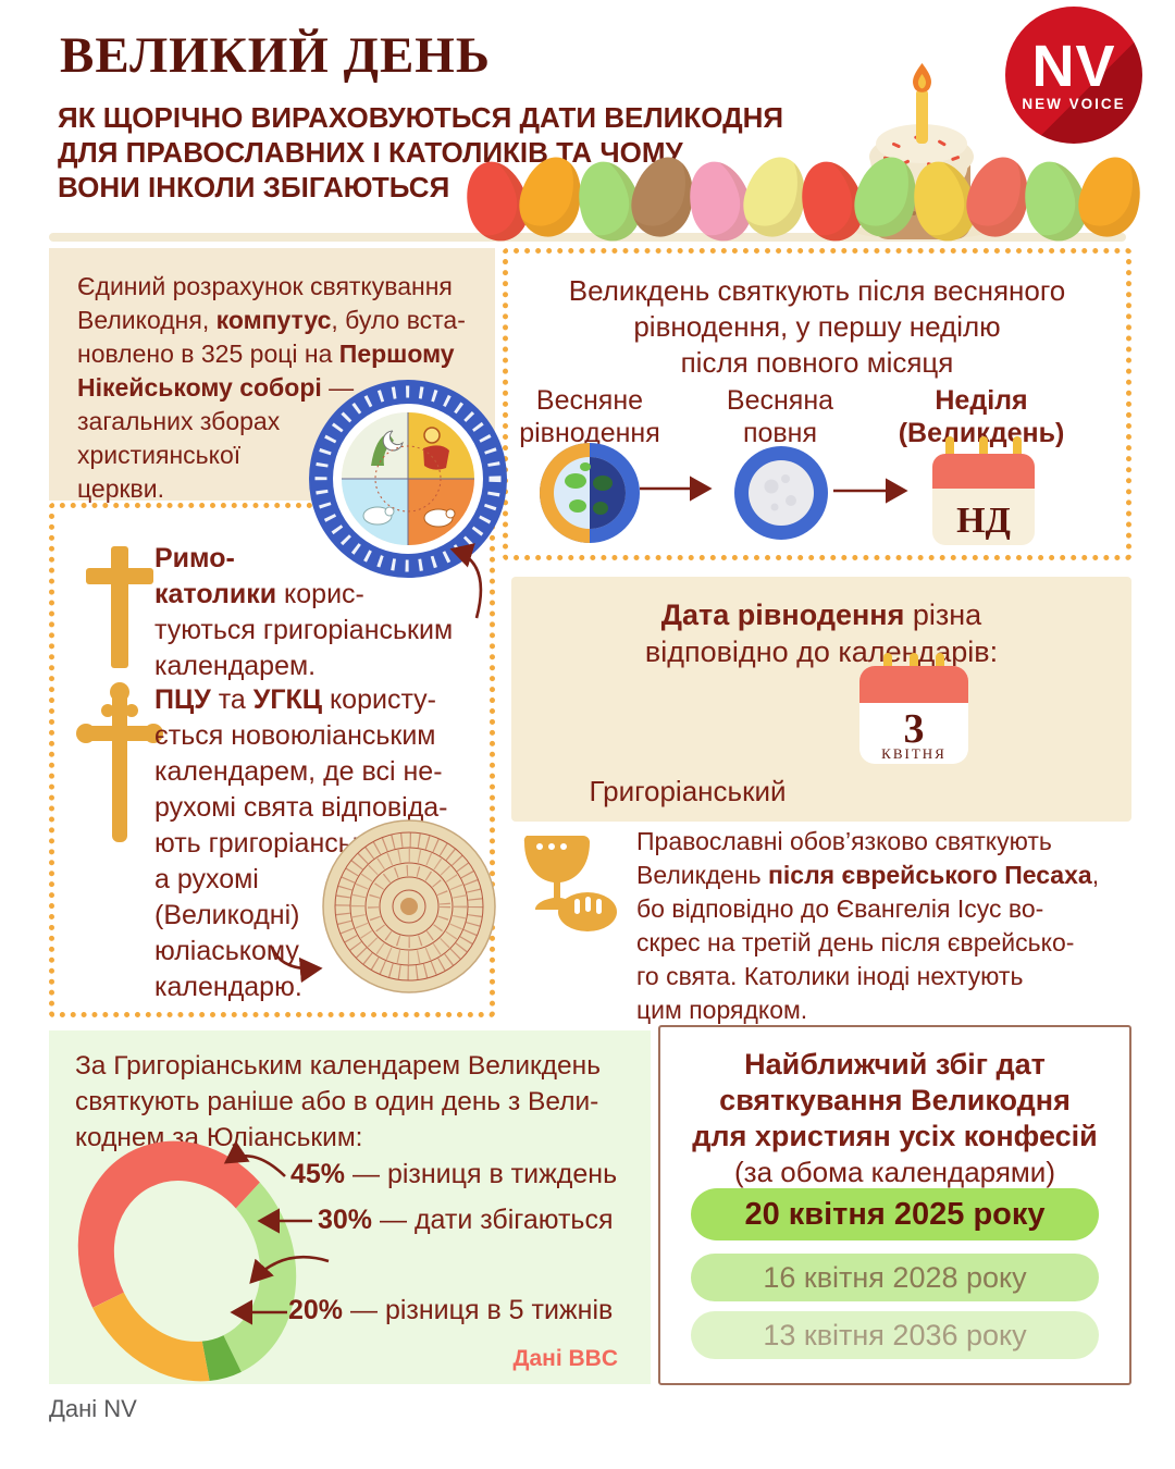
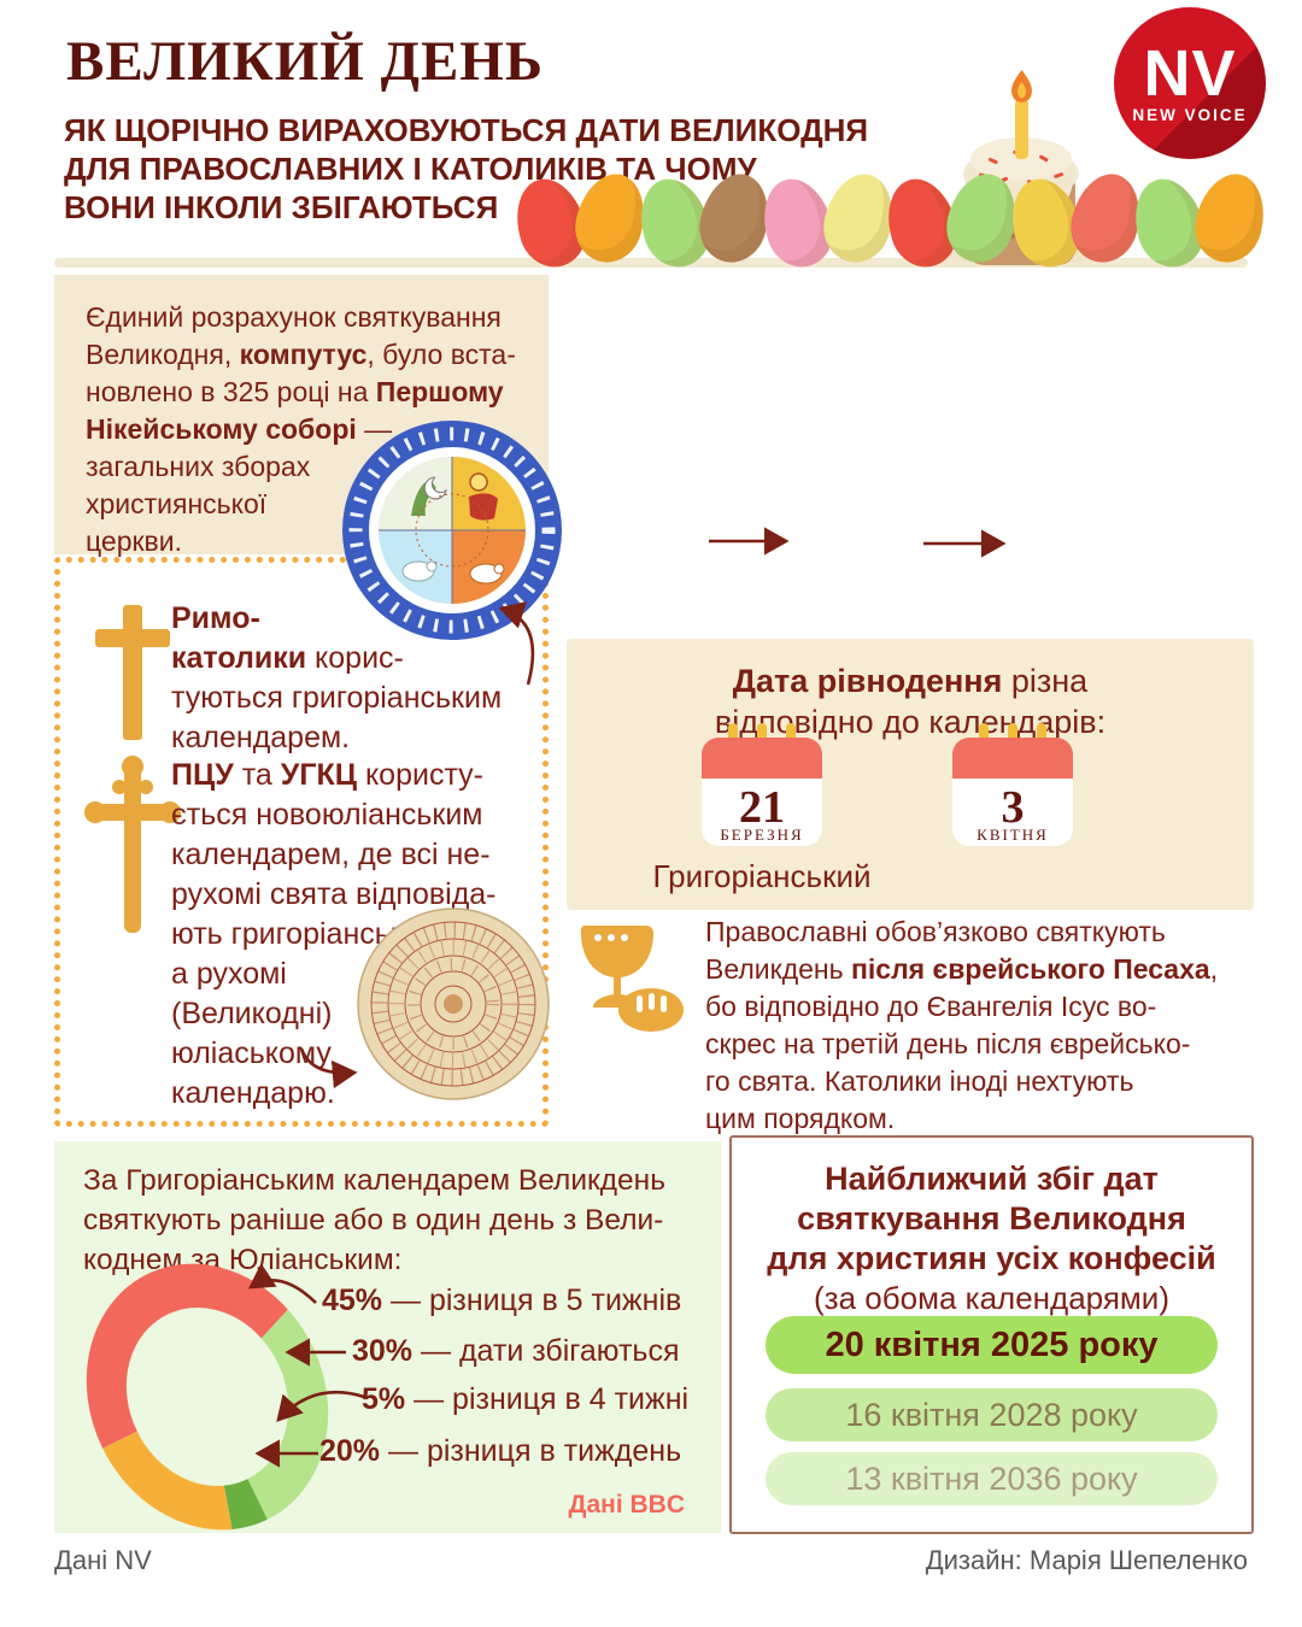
  ВЕЛИКИЙ ДЕНЬ
  ЯК ЩОРІЧНО ВИРАХОВУЮТЬСЯ ДАТИ ВЕЛИКОДНЯ
  ДЛЯ ПРАВОСЛАВНИХ І КАТОЛИКІВ ТА ЧОМУ
  ВОНИ ІНКОЛИ ЗБІГАЮТЬСЯ
  NV
  NEW VOICE
  Єдиний розрахунок святкування
  Великодня, компутус, було вста-
  новлено в 325 році на Першому
  Нікейському соборі —
  загальних зборах
  християнської
  церкви.
  Римо-
  католики корис-
  туються григоріанським
  календарем.
  ПЦУ та УГКЦ користу-
  ється новоюліанським
  календарем, де всі не-
  рухомі свята відповіда-
  ють григоріансь
  а рухомі
  (Великодні)
  юліаському
  календарю.
- Великдень святкують після весняного
- рівнодення, у першу неділю
- після повного місяця
- Весняне
- рівнодення
- Весняна
- повня
- Неділя
- (Великдень)
- НД
  Дата рівнодення різна
  відповідно до календарів:
+ 21
+ БЕРЕЗНЯ
  3
  КВІТНЯ
  Григоріанський
  Православні обов’язково святкують
  Великдень після єврейського Песаха,
  бо відповідно до Євангелія Ісус во-
  скрес на третій день після єврейсько-
  го свята. Католики іноді нехтують
  цим порядком.
  За Григоріанським календарем Великдень
  святкують раніше або в один день з Вели-
  коднем за Юліанським:
- 45% — різниця в тиждень
+ 45% — різниця в 5 тижнів
  30% — дати збігаються
+ 5% — різниця в 4 тижні
- 20% — різниця в 5 тижнів
+ 20% — різниця в тиждень
  Дані BBC
  Найближчий збіг дат
  святкування Великодня
  для християн усіх конфесій
  (за обома календарями)
  20 квітня 2025 року
  16 квітня 2028 року
  13 квітня 2036 року
  Дані NV
+ Дизайн: Марія Шепеленко
